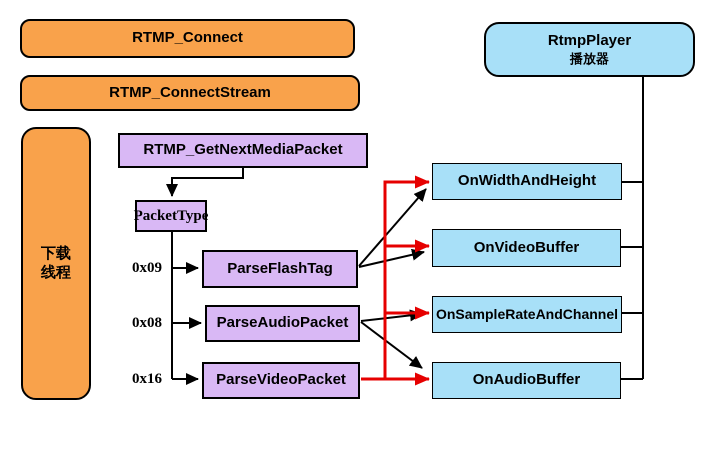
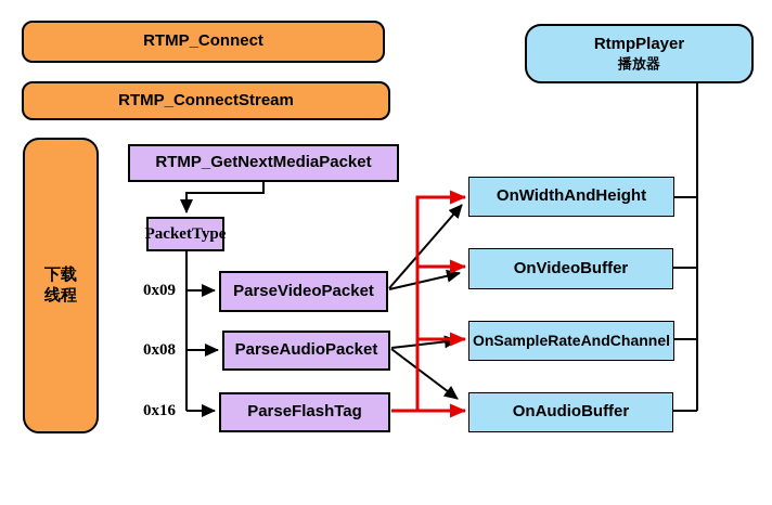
  RTMP_Connect
  RTMP_ConnectStream
  下载
  线程
  RTMP_GetNextMediaPacket
  PacketType
  0x09
- ParseFlashTag
+ ParseVideoPacket
  0x08
  ParseAudioPacket
  0x16
- ParseVideoPacket
+ ParseFlashTag
  RtmpPlayer
  播放器
  OnWidthAndHeight
  OnVideoBuffer
  OnSampleRateAndChannel
  OnAudioBuffer
